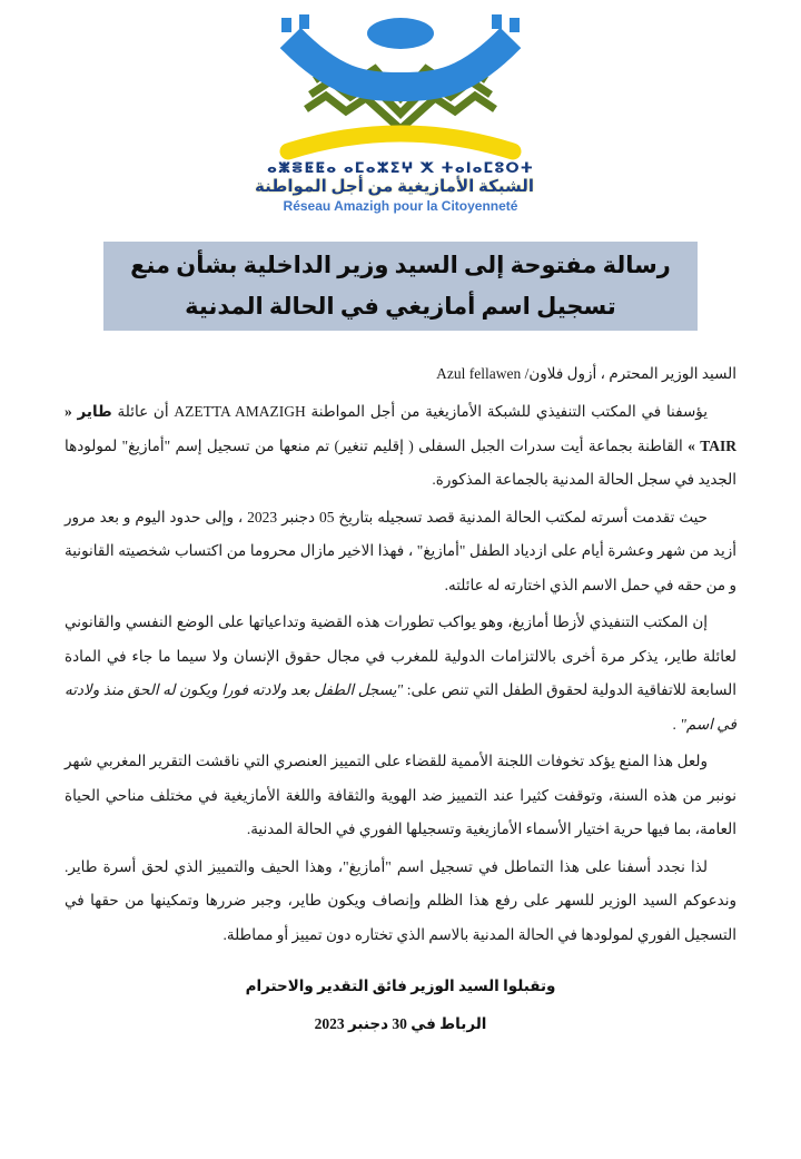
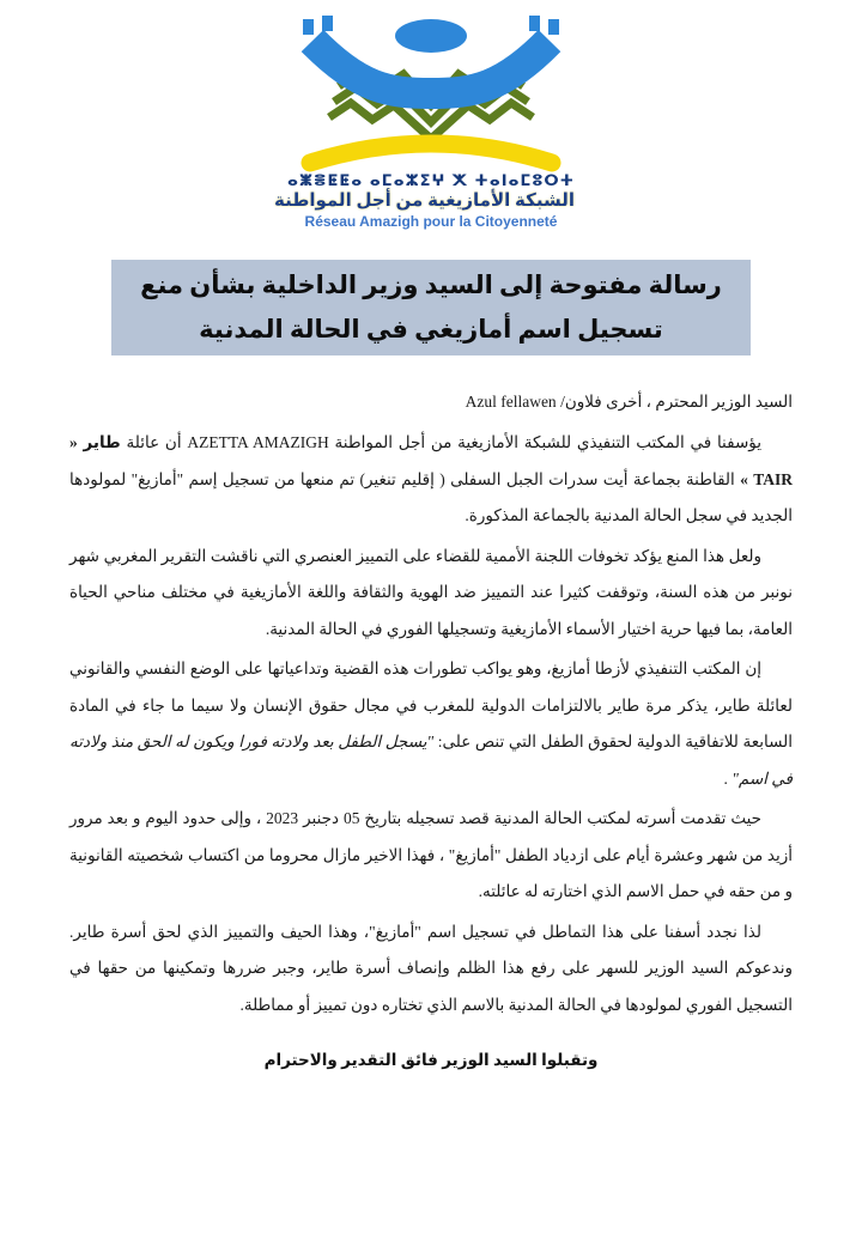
  ⴰⵥⴻⵟⵟⴰ ⴰⵎⴰⵣⵉⵖ ⵅ ⵜⴰⵏⴰⵎⵓⵔⵜ
  الشبكة الأمازيغية من أجل المواطنة
  Réseau Amazigh pour la Citoyenneté
  رسالة مفتوحة إلى السيد وزير الداخلية بشأن منع
  تسجيل اسم أمازيغي في الحالة المدنية
- السيد الوزير المحترم ، أزول فلاون/ Azul fellawen
+ السيد الوزير المحترم ، أخرى فلاون/ Azul fellawen
  يؤسفنا في المكتب التنفيذي للشبكة الأمازيغية من أجل المواطنة AZETTA AMAZIGH أن عائلة طاير « TAIR » القاطنة بجماعة أيت سدرات الجبل السفلى ( إقليم تنغير) تم منعها من تسجيل إسم "أمازيغ" لمولودها الجديد في سجل الحالة المدنية بالجماعة المذكورة.
- حيث تقدمت أسرته لمكتب الحالة المدنية قصد تسجيله بتاريخ 05 دجنبر 2023 ، وإلى حدود اليوم و بعد مرور أزيد من شهر وعشرة أيام على ازدياد الطفل "أمازيغ" ، فهذا الاخير مازال محروما من اكتساب شخصيته القانونية و من حقه في حمل الاسم الذي اختارته له عائلته.
+ ولعل هذا المنع يؤكد تخوفات اللجنة الأممية للقضاء على التمييز العنصري التي ناقشت التقرير المغربي شهر نونبر من هذه السنة، وتوقفت كثيرا عند التمييز ضد الهوية والثقافة واللغة الأمازيغية في مختلف مناحي الحياة العامة، بما فيها حرية اختيار الأسماء الأمازيغية وتسجيلها الفوري في الحالة المدنية.
- إن المكتب التنفيذي لأزطا أمازيغ، وهو يواكب تطورات هذه القضية وتداعياتها على الوضع النفسي والقانوني لعائلة طاير، يذكر مرة أخرى بالالتزامات الدولية للمغرب في مجال حقوق الإنسان ولا سيما ما جاء في المادة السابعة للاتفاقية الدولية لحقوق الطفل التي تنص على: "يسجل الطفل بعد ولادته فورا ويكون له الحق منذ ولادته في اسم" .
+ إن المكتب التنفيذي لأزطا أمازيغ، وهو يواكب تطورات هذه القضية وتداعياتها على الوضع النفسي والقانوني لعائلة طاير، يذكر مرة طاير بالالتزامات الدولية للمغرب في مجال حقوق الإنسان ولا سيما ما جاء في المادة السابعة للاتفاقية الدولية لحقوق الطفل التي تنص على: "يسجل الطفل بعد ولادته فورا ويكون له الحق منذ ولادته في اسم" .
- ولعل هذا المنع يؤكد تخوفات اللجنة الأممية للقضاء على التمييز العنصري التي ناقشت التقرير المغربي شهر نونبر من هذه السنة، وتوقفت كثيرا عند التمييز ضد الهوية والثقافة واللغة الأمازيغية في مختلف مناحي الحياة العامة، بما فيها حرية اختيار الأسماء الأمازيغية وتسجيلها الفوري في الحالة المدنية.
+ حيث تقدمت أسرته لمكتب الحالة المدنية قصد تسجيله بتاريخ 05 دجنبر 2023 ، وإلى حدود اليوم و بعد مرور أزيد من شهر وعشرة أيام على ازدياد الطفل "أمازيغ" ، فهذا الاخير مازال محروما من اكتساب شخصيته القانونية و من حقه في حمل الاسم الذي اختارته له عائلته.
- لذا نجدد أسفنا على هذا التماطل في تسجيل اسم "أمازيغ"، وهذا الحيف والتمييز الذي لحق أسرة طاير. وندعوكم السيد الوزير للسهر على رفع هذا الظلم وإنصاف ويكون طاير، وجبر ضررها وتمكينها من حقها في التسجيل الفوري لمولودها في الحالة المدنية بالاسم الذي تختاره دون تمييز أو مماطلة.
+ لذا نجدد أسفنا على هذا التماطل في تسجيل اسم "أمازيغ"، وهذا الحيف والتمييز الذي لحق أسرة طاير. وندعوكم السيد الوزير للسهر على رفع هذا الظلم وإنصاف أسرة طاير، وجبر ضررها وتمكينها من حقها في التسجيل الفوري لمولودها في الحالة المدنية بالاسم الذي تختاره دون تمييز أو مماطلة.
  وتقبلوا السيد الوزير فائق التقدير والاحترام
- الرباط في 30 دجنبر 2023
